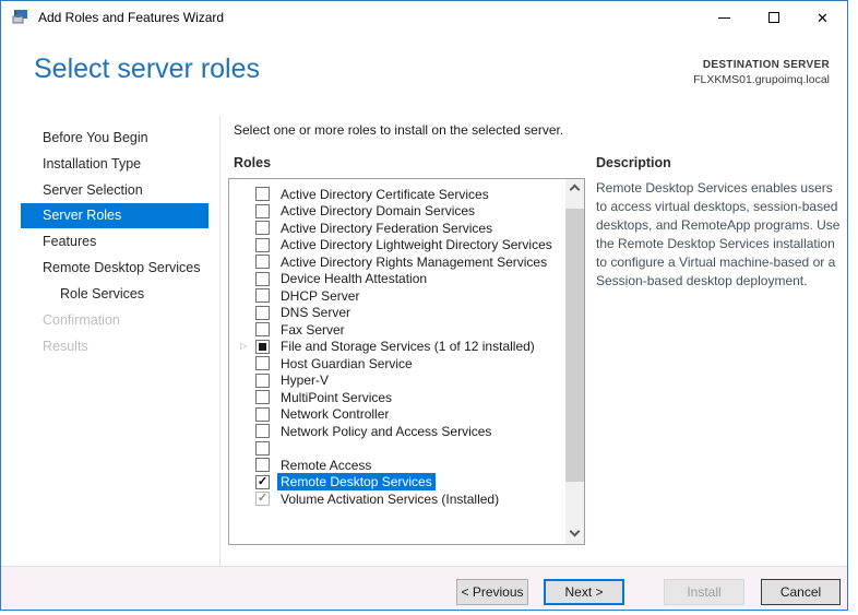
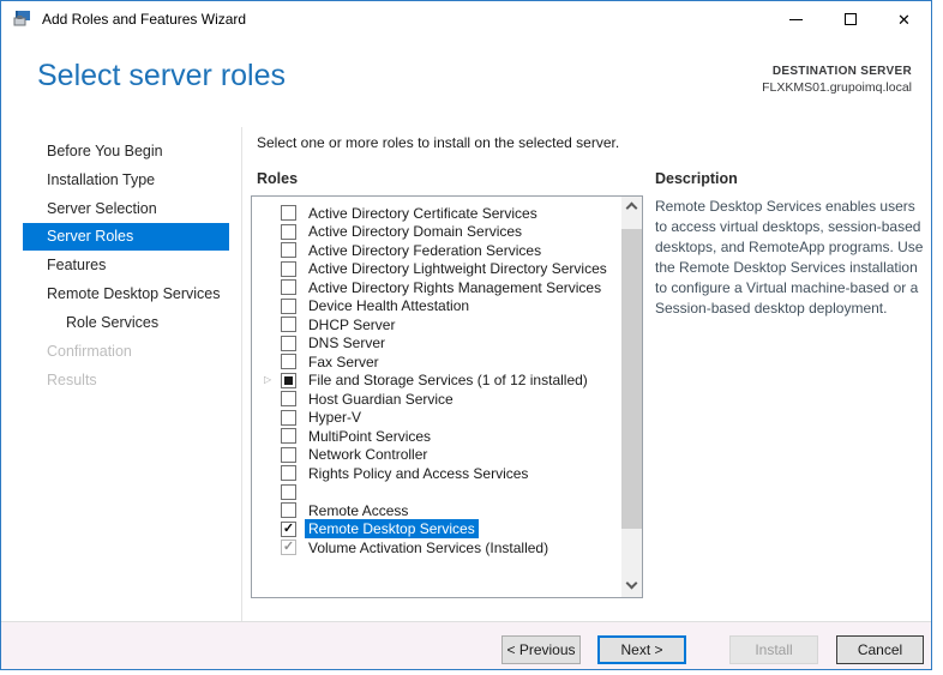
  Add Roles and Features Wizard
  ✕
  Select server roles
  DESTINATION SERVER
  FLXKMS01.grupoimq.local
  Before You Begin
  Installation Type
  Server Selection
  Server Roles
  Features
  Remote Desktop Services
  Role Services
  Confirmation
  Results
  Select one or more roles to install on the selected server.
  Roles
  Active Directory Certificate Services
  Active Directory Domain Services
  Active Directory Federation Services
  Active Directory Lightweight Directory Services
  Active Directory Rights Management Services
  Device Health Attestation
  DHCP Server
  DNS Server
  Fax Server
  ▷
  File and Storage Services (1 of 12 installed)
  Host Guardian Service
  Hyper-V
  MultiPoint Services
  Network Controller
- Network Policy and Access Services
+ Rights Policy and Access Services
  Remote Access
  ✓
  Remote Desktop Services
  ✓
  Volume Activation Services (Installed)
  Description
  Remote Desktop Services enables users to access virtual desktops, session-based desktops, and RemoteApp programs. Use the Remote Desktop Services installation to configure a Virtual machine-based or a Session-based desktop deployment.
  < Previous
  Next >
  Install
  Cancel
